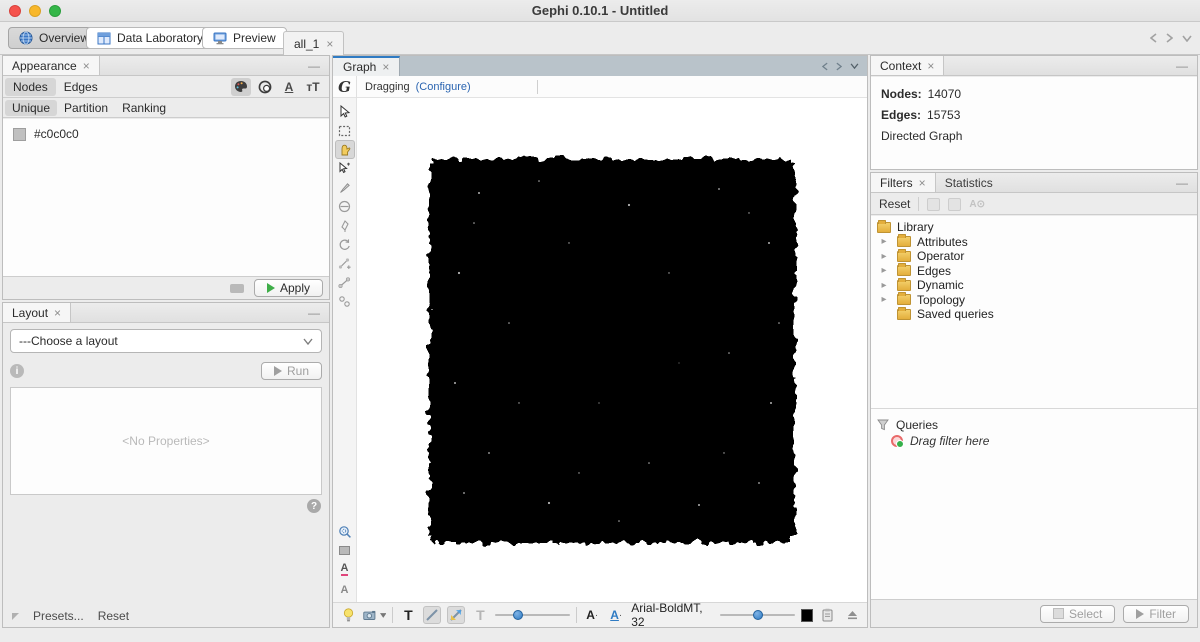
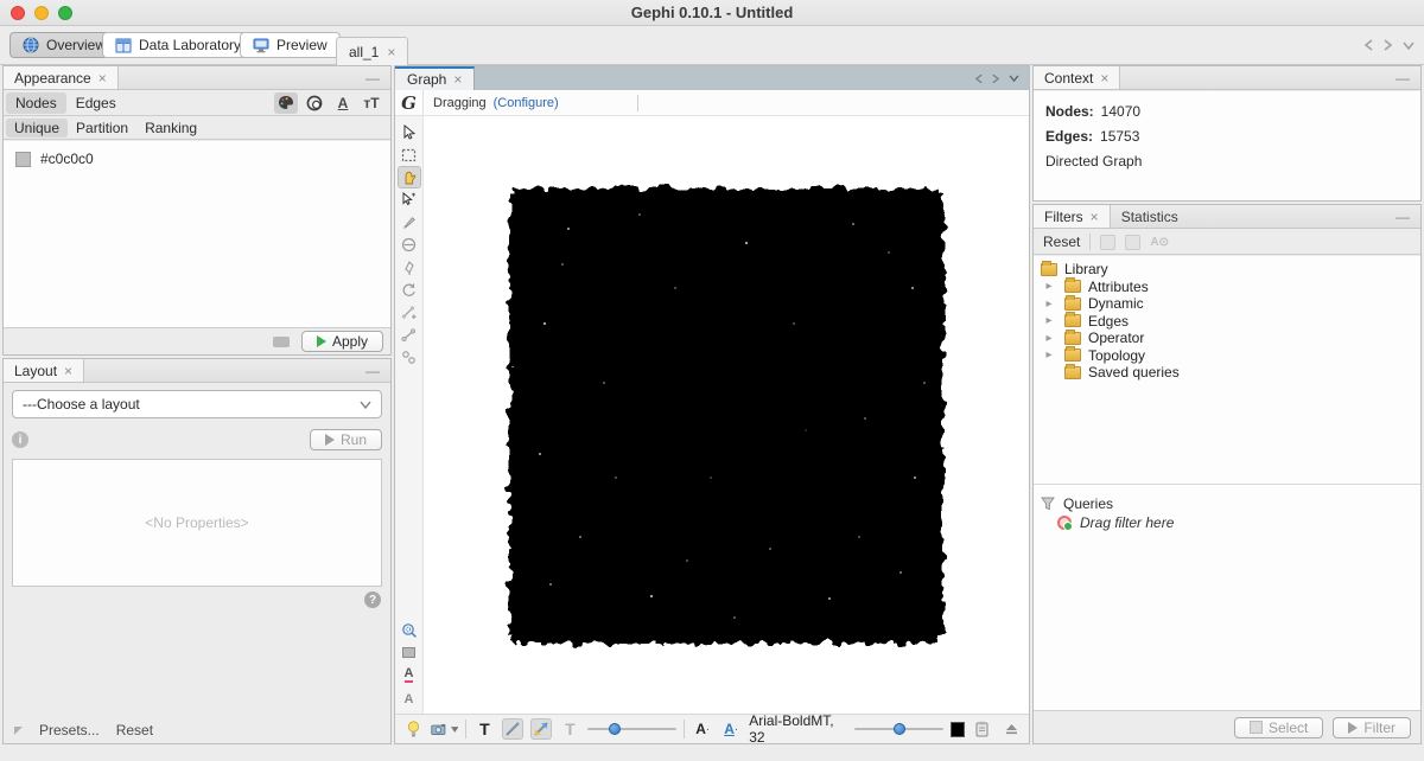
  Gephi 0.10.1 - Untitled
  Overview
  Data Laboratory
  Preview
  all_1
  ×
  Appearance
  ×
  —
  Nodes
  Edges
  A
  ᴛT
  Unique
  Partition
  Ranking
  #c0c0c0
  Apply
  Layout
  ×
  —
  ---Choose a layout
  i
  Run
  <No Properties>
  ?
  Presets...
  Reset
  Graph
  ×
  G
  Dragging
  (Configure)
  A
  A
  T
  T
  A
  ·
  A
  ·
  Arial-BoldMT, 32
  Context
  ×
  —
  Nodes: 14070
  Edges: 15753
  Directed Graph
  Filters
  ×
  Statistics
  —
  Reset
  A⊙
  Library
  ▸
  Attributes
  ▸
- Operator
+ Dynamic
  ▸
  Edges
  ▸
- Dynamic
+ Operator
  ▸
  Topology
  Saved queries
  Queries
  Drag filter here
  Select
  Filter
